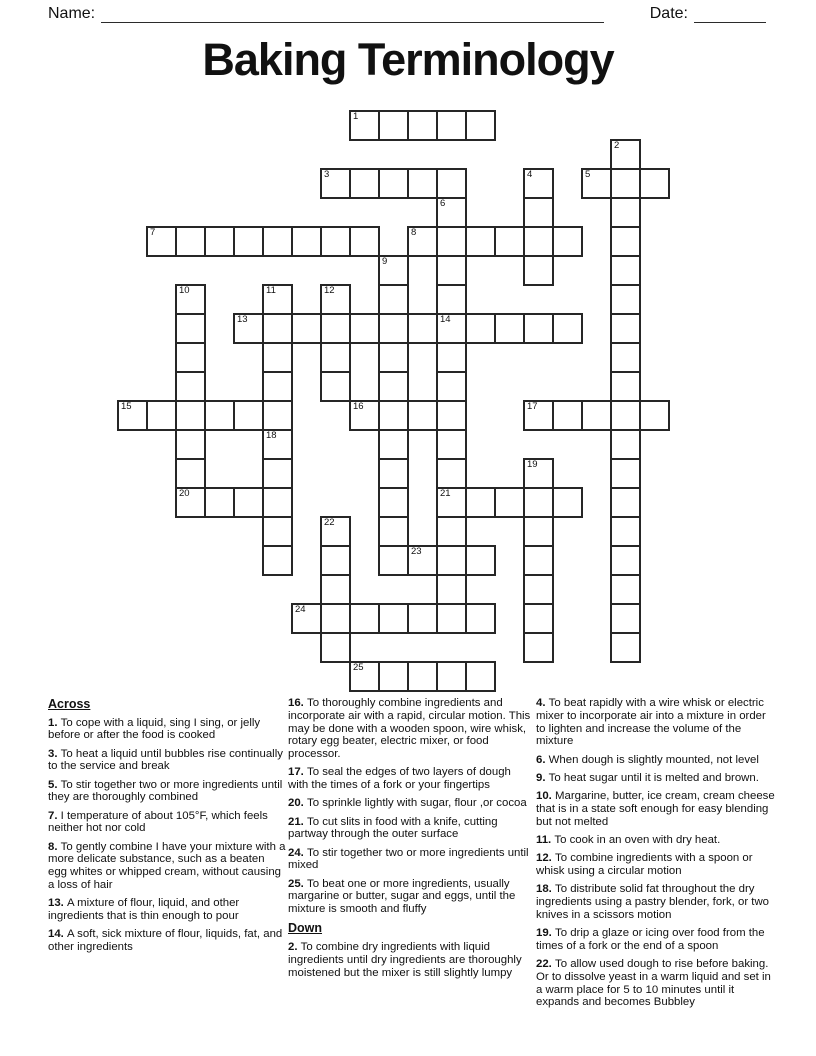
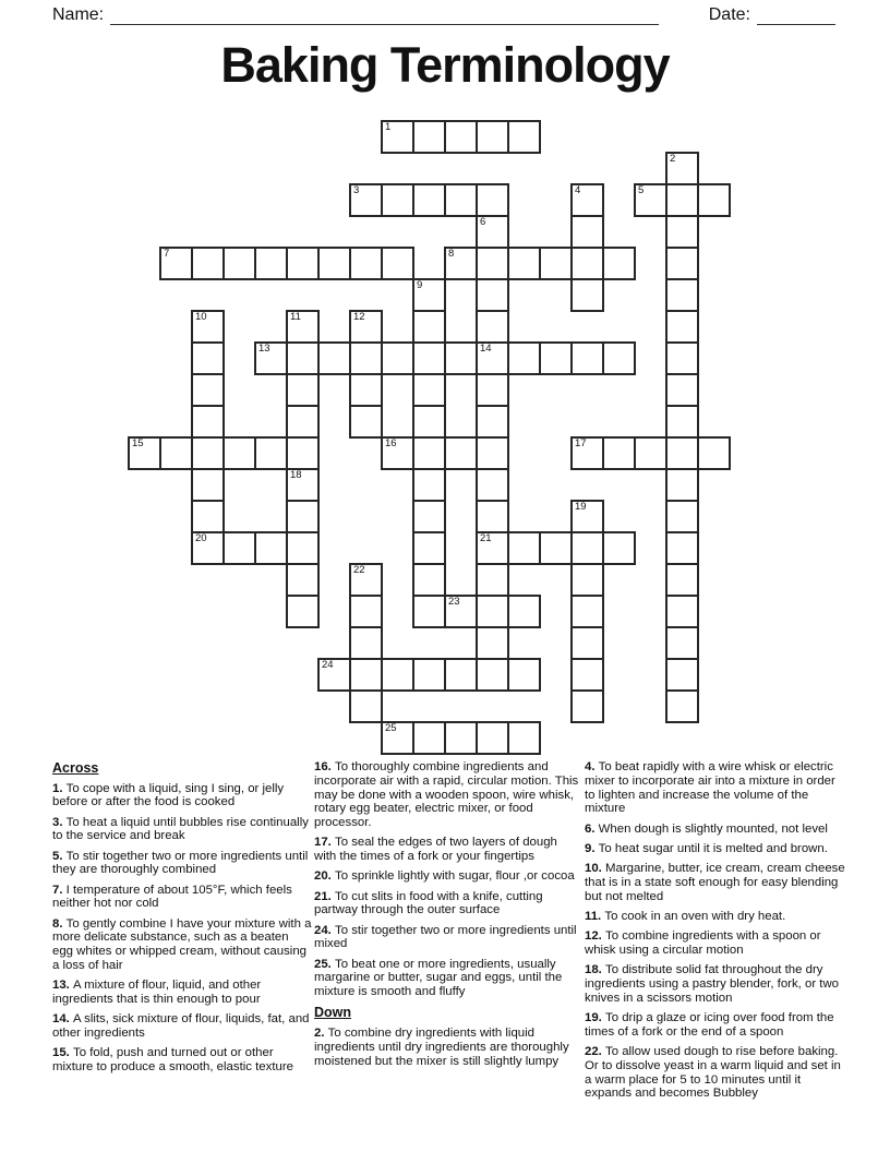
  Name:
  Date:
  Baking Terminology
  1
  2
  3
  4
  5
  6
  14
  21
  7
  8
  9
  10
  20
  11
  12
  13
  15
  16
  17
  18
  19
  22
  23
  24
  25
  Across
  1. To cope with a liquid, sing I sing, or jelly before or after the food is cooked
  3. To heat a liquid until bubbles rise continually to the service and break
  5. To stir together two or more ingredients until they are thoroughly combined
  7. I temperature of about 105°F, which feels neither hot nor cold
  8. To gently combine I have your mixture with a more delicate substance, such as a beaten egg whites or whipped cream, without causing a loss of hair
  13. A mixture of flour, liquid, and other ingredients that is thin enough to pour
- 14. A soft, sick mixture of flour, liquids, fat, and other ingredients
+ 14. A slits, sick mixture of flour, liquids, fat, and other ingredients
+ 15. To fold, push and turned out or other mixture to produce a smooth, elastic texture
  16. To thoroughly combine ingredients and incorporate air with a rapid, circular motion. This may be done with a wooden spoon, wire whisk, rotary egg beater, electric mixer, or food processor.
  17. To seal the edges of two layers of dough with the times of a fork or your fingertips
  20. To sprinkle lightly with sugar, flour ,or cocoa
  21. To cut slits in food with a knife, cutting partway through the outer surface
  24. To stir together two or more ingredients until mixed
  25. To beat one or more ingredients, usually margarine or butter, sugar and eggs, until the mixture is smooth and fluffy
  Down
  2. To combine dry ingredients with liquid ingredients until dry ingredients are thoroughly moistened but the mixer is still slightly lumpy
  4. To beat rapidly with a wire whisk or electric mixer to incorporate air into a mixture in order to lighten and increase the volume of the mixture
  6. When dough is slightly mounted, not level
  9. To heat sugar until it is melted and brown.
  10. Margarine, butter, ice cream, cream cheese that is in a state soft enough for easy blending but not melted
  11. To cook in an oven with dry heat.
  12. To combine ingredients with a spoon or whisk using a circular motion
  18. To distribute solid fat throughout the dry ingredients using a pastry blender, fork, or two knives in a scissors motion
  19. To drip a glaze or icing over food from the times of a fork or the end of a spoon
  22. To allow used dough to rise before baking. Or to dissolve yeast in a warm liquid and set in a warm place for 5 to 10 minutes until it expands and becomes Bubbley
